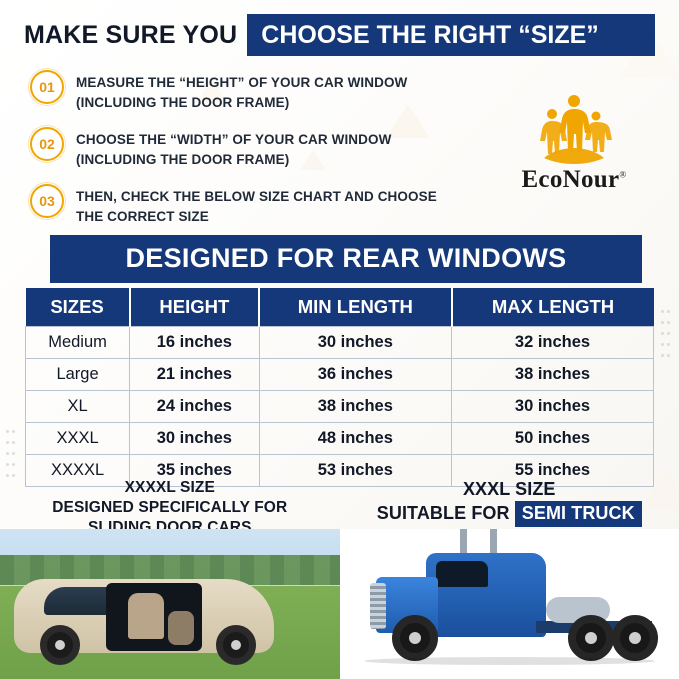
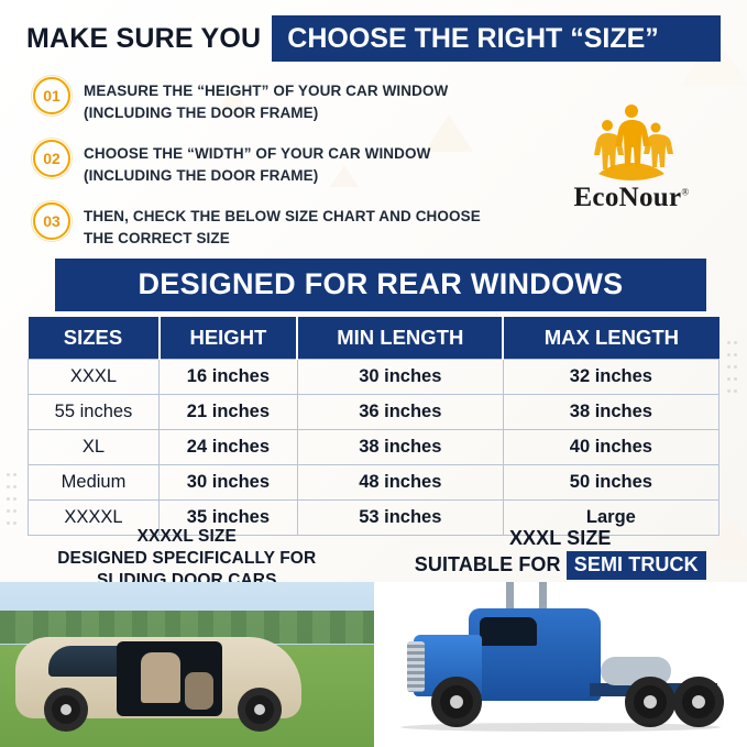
  MAKE SURE YOU
  CHOOSE THE RIGHT “SIZE”
  01
  MEASURE THE “HEIGHT” OF YOUR CAR WINDOW (INCLUDING THE DOOR FRAME)
  02
  CHOOSE THE “WIDTH” OF YOUR CAR WINDOW (INCLUDING THE DOOR FRAME)
  03
  THEN, CHECK THE BELOW SIZE CHART AND CHOOSE THE CORRECT SIZE
  EcoNour®
  DESIGNED FOR REAR WINDOWS
  SIZES	HEIGHT	MIN LENGTH	MAX LENGTH
- Medium	16 inches	30 inches	32 inches
+ XXXL	16 inches	30 inches	32 inches
- Large	21 inches	36 inches	38 inches
+ 55 inches	21 inches	36 inches	38 inches
- XL	24 inches	38 inches	30 inches
+ XL	24 inches	38 inches	40 inches
- XXXL	30 inches	48 inches	50 inches
+ Medium	30 inches	48 inches	50 inches
- XXXXL	35 inches	53 inches	55 inches
+ XXXXL	35 inches	53 inches	Large
  XXXXL SIZE
  DESIGNED SPECIFICALLY FOR
  SLIDING DOOR CARS
  XXXL SIZE
  SUITABLE FOR SEMI TRUCK
